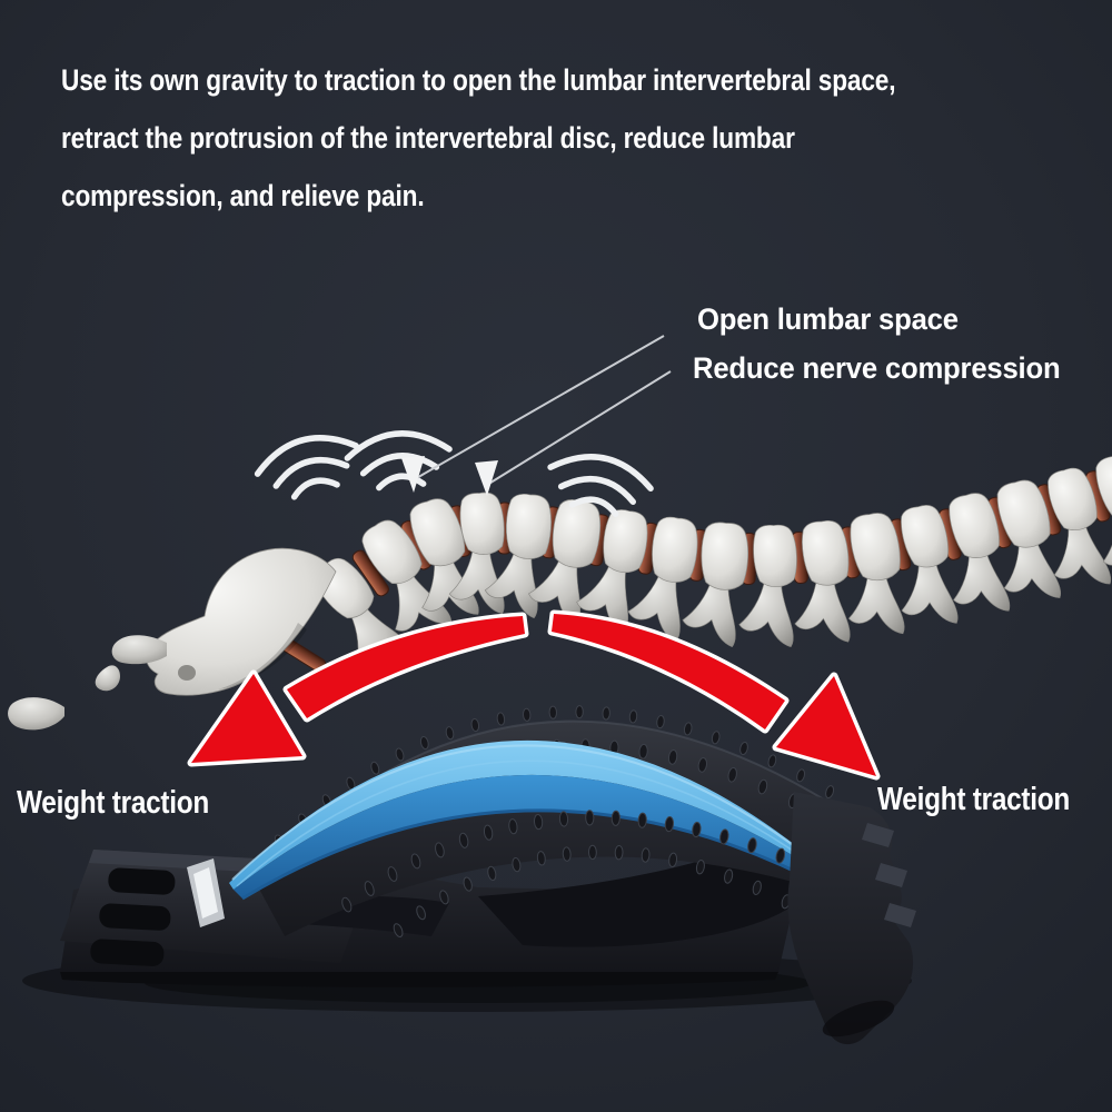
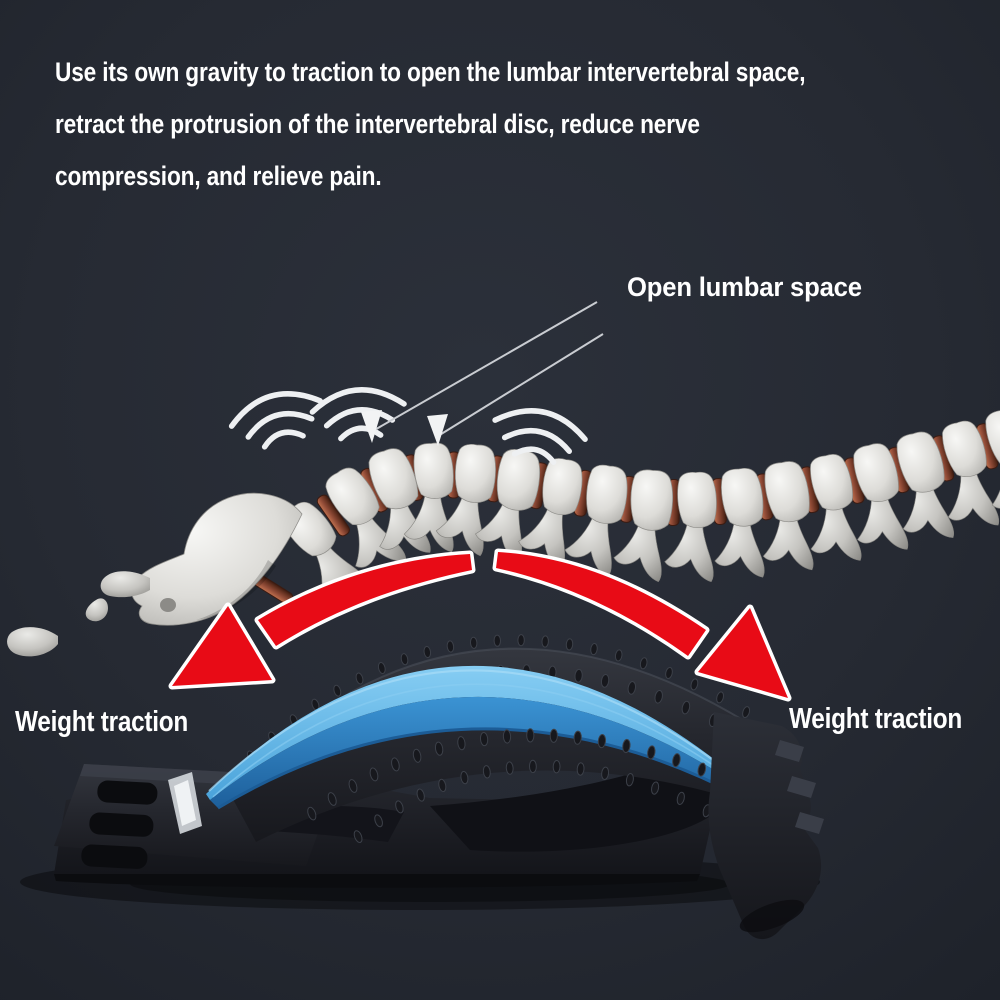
  Use its own gravity to traction to open the lumbar intervertebral space,
- retract the protrusion of the intervertebral disc, reduce lumbar
+ retract the protrusion of the intervertebral disc, reduce nerve
  compression, and relieve pain.
  Open lumbar space
- Reduce nerve compression
  Weight traction
  Weight traction
